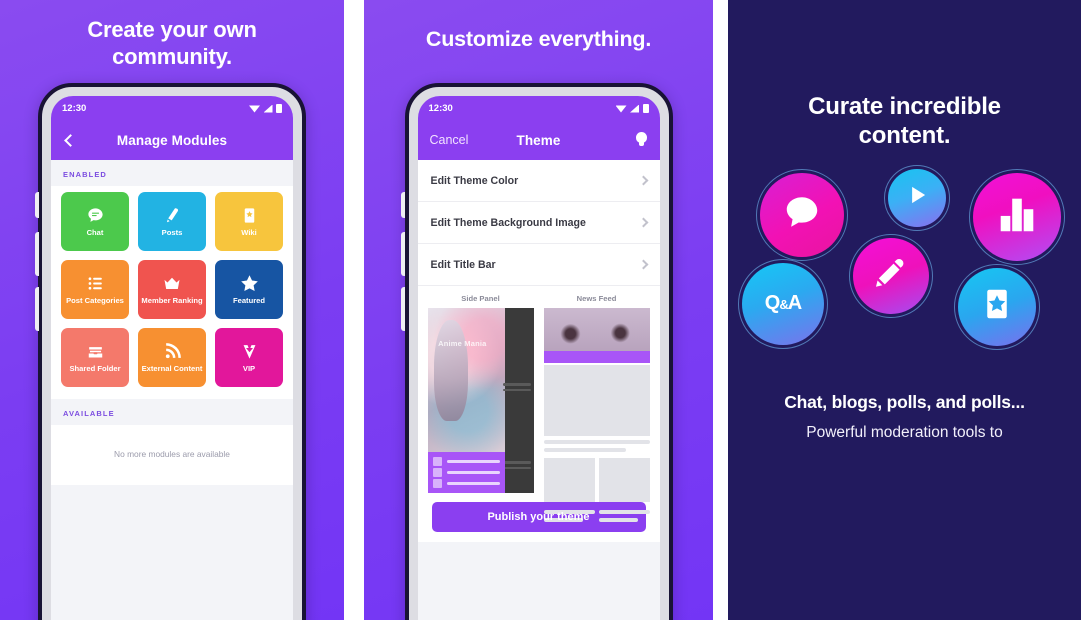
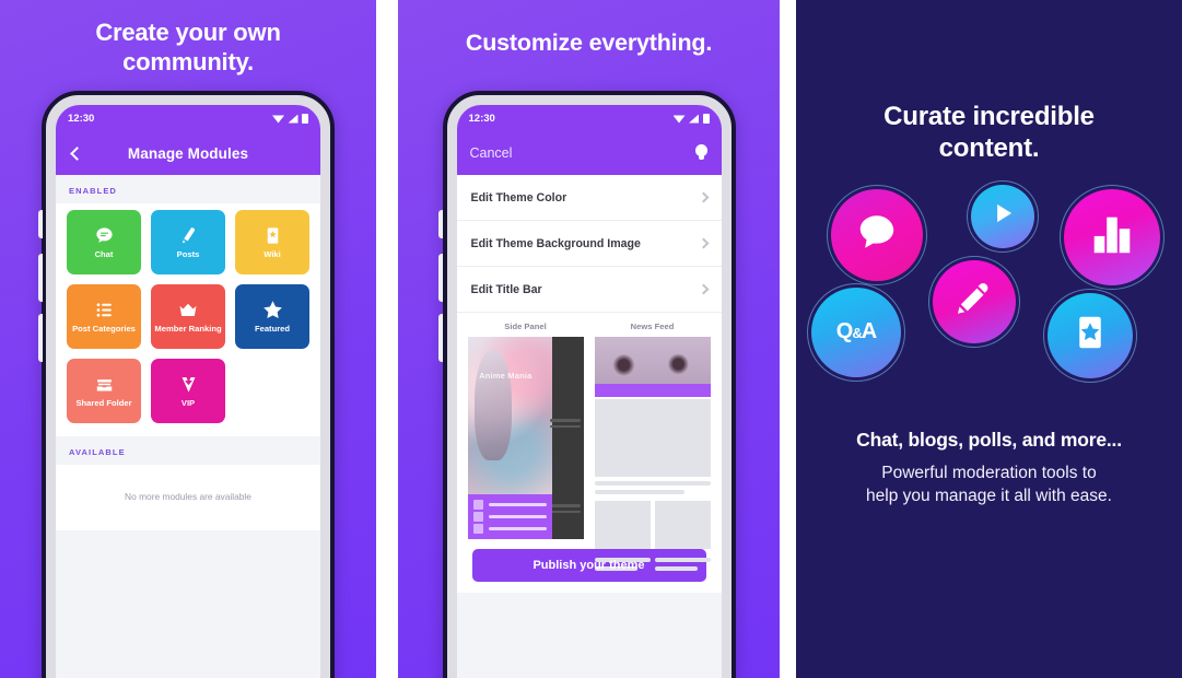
  Create your own
  community.
  12:30
  Manage Modules
  ENABLED
  Chat
  Posts
  Wiki
  Post Categories
  Member Ranking
  Featured
  Shared Folder
- External Content
  VIP
  AVAILABLE
  No more modules are available
  Customize everything.
  12:30
  Cancel
- Theme
  Edit Theme Color
  Edit Theme Background Image
  Edit Title Bar
  Side Panel
  Anime Mania
  News Feed
  Publish your theme
  Curate incredible
  content.
  Q&A
- Chat, blogs, polls, and polls...
+ Chat, blogs, polls, and more...
  Powerful moderation tools to
+ help you manage it all with ease.
